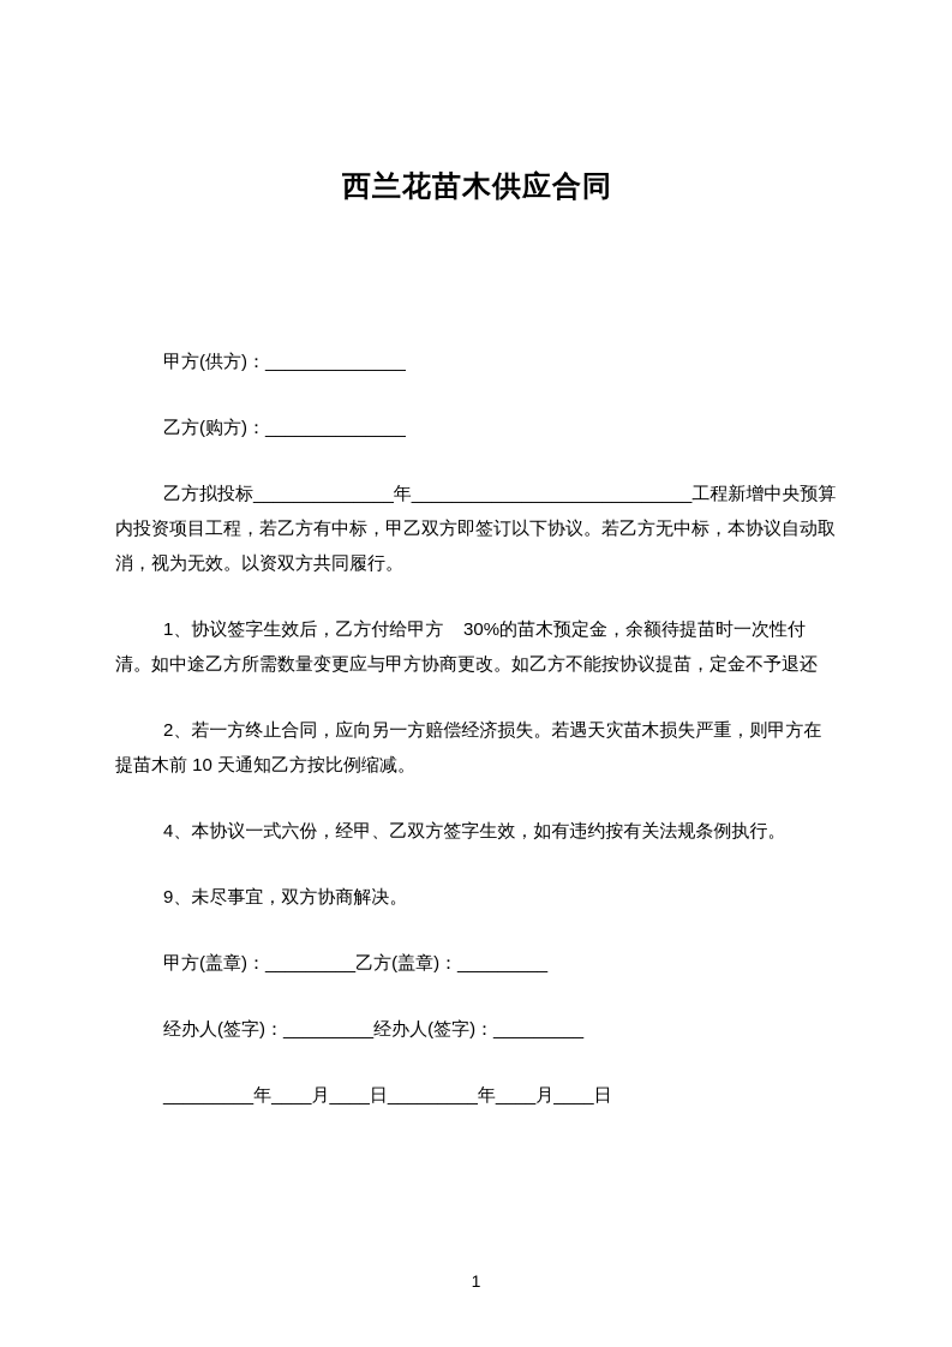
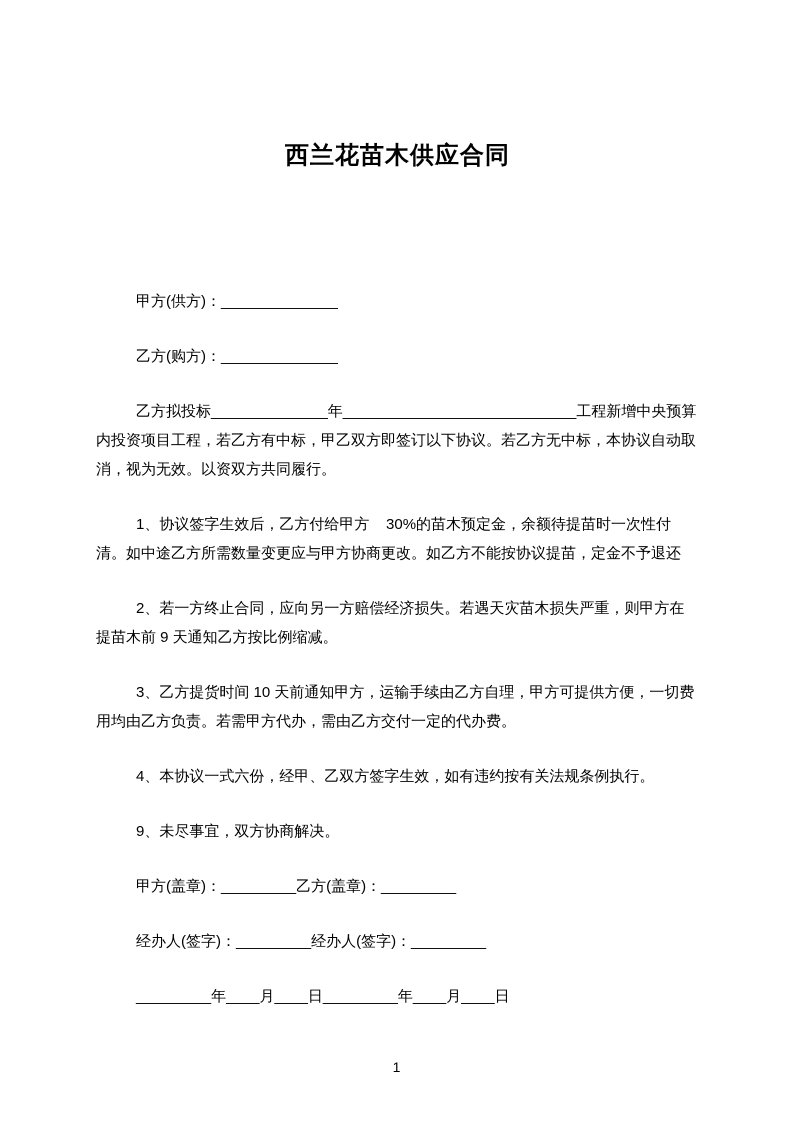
  西兰花苗木供应合同
  甲方(供方)：______________
  乙方(购方)：______________
  乙方拟投标______________年____________________________工程新增中央预算内投资项目工程，若乙方有中标，甲乙双方即签订以下协议。若乙方无中标，本协议自动取消，视为无效。以资双方共同履行。
  1、协议签字生效后，乙方付给甲方 30%的苗木预定金，余额待提苗时一次性付清。如中途乙方所需数量变更应与甲方协商更改。如乙方不能按协议提苗，定金不予退还
- 2、若一方终止合同，应向另一方赔偿经济损失。若遇天灾苗木损失严重，则甲方在提苗木前 10 天通知乙方按比例缩减。
+ 2、若一方终止合同，应向另一方赔偿经济损失。若遇天灾苗木损失严重，则甲方在提苗木前 9 天通知乙方按比例缩减。
+ 3、乙方提货时间 10 天前通知甲方，运输手续由乙方自理，甲方可提供方便，一切费用均由乙方负责。若需甲方代办，需由乙方交付一定的代办费。
  4、本协议一式六份，经甲、乙双方签字生效，如有违约按有关法规条例执行。
  9、未尽事宜，双方协商解决。
  甲方(盖章)：_________乙方(盖章)：_________
  经办人(签字)：_________经办人(签字)：_________
  _________年____月____日_________年____月____日
  1
